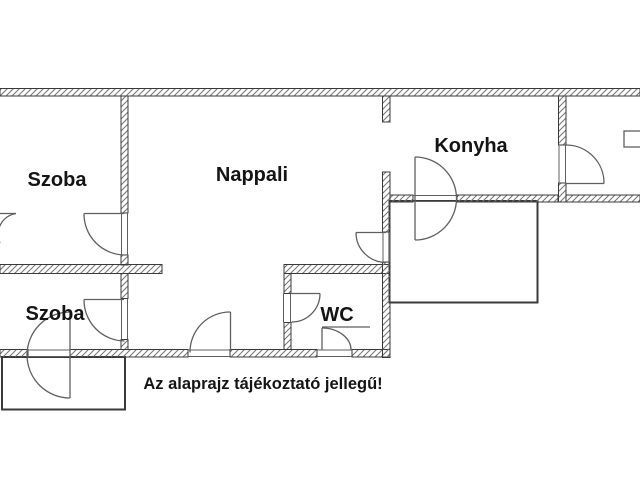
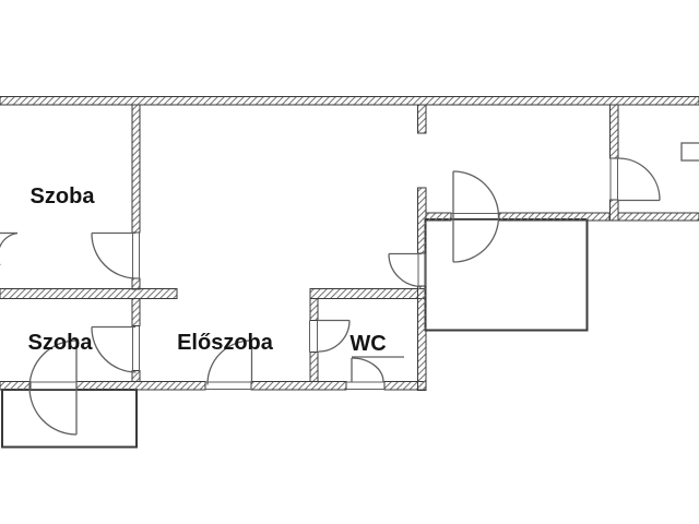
  Szoba
- Nappali
- Konyha
  Szoba
+ Előszoba
  WC
- Az alaprajz tájékoztató jellegű!
